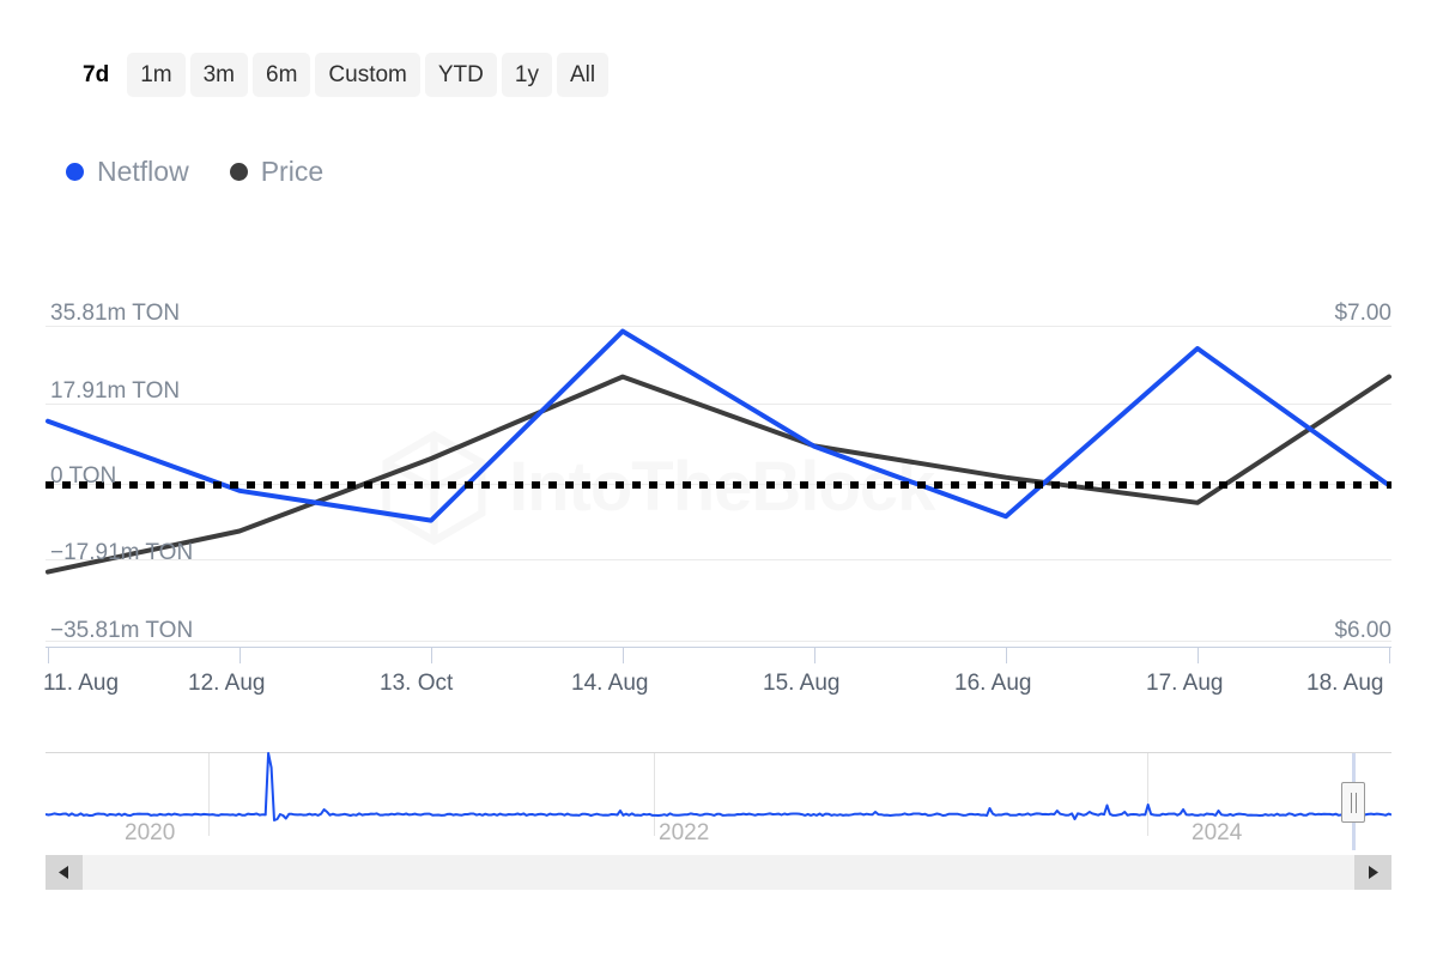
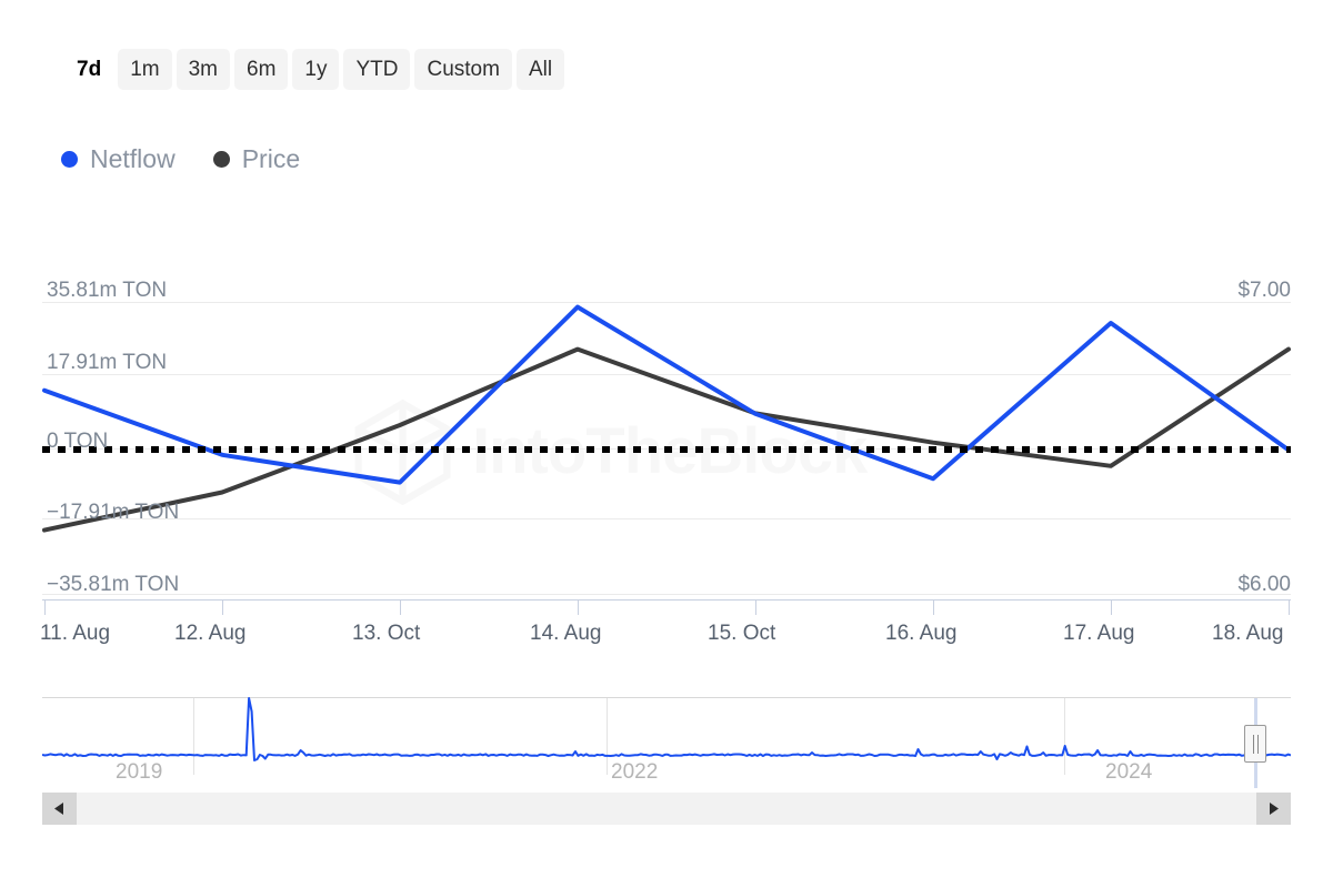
  7d
  1m
  3m
  6m
- Custom
+ 1y
  YTD
- 1y
+ Custom
  All
  Netflow
  Price
  ntoheBlck
  35.81m TON
  17.91m TON
  0 TON
  −17.91m TON
  −35.81m TON
  $7.00
  $6.00
  11. Aug
  12. Aug
  13. Oct
  14. Aug
- 15. Aug
+ 15. Oct
  16. Aug
  17. Aug
  18. Aug
- 2020
+ 2019
  2022
  2024
